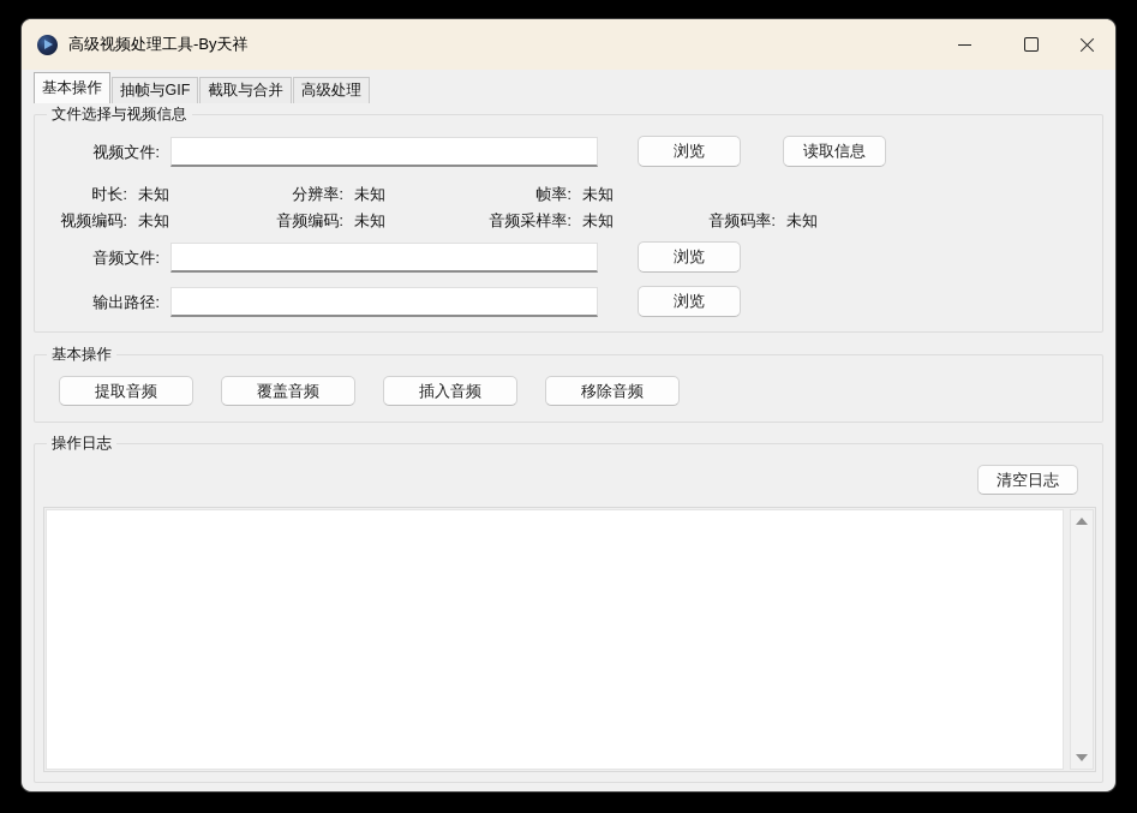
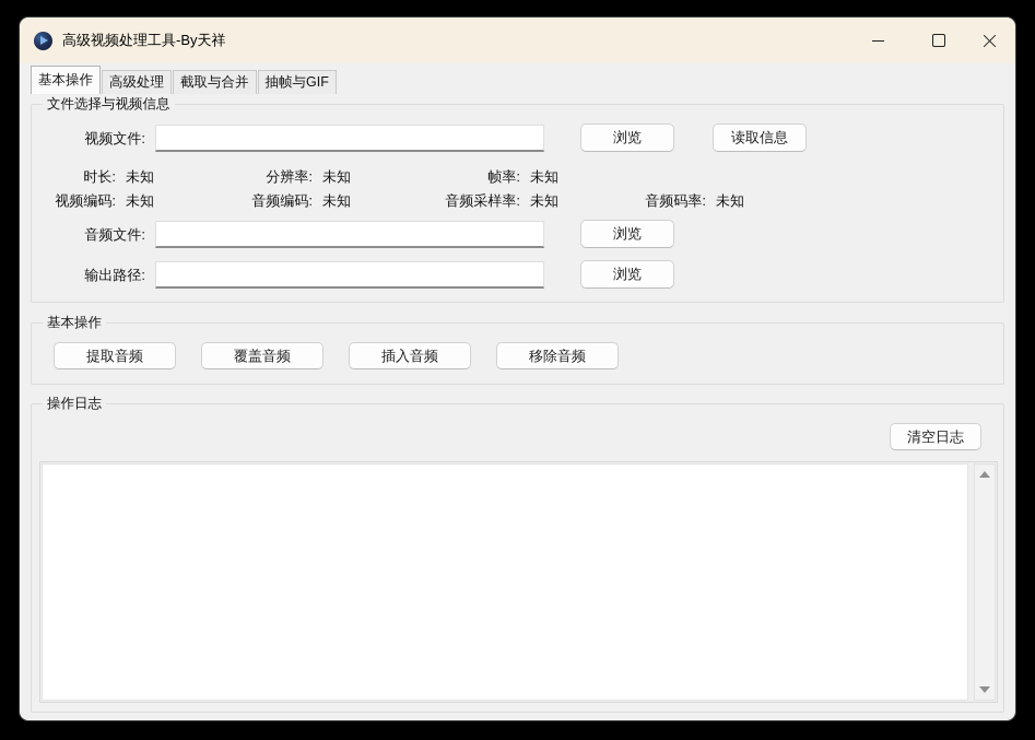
  高级视频处理工具-By天祥
  基本操作
- 抽帧与GIF
+ 高级处理
  截取与合并
- 高级处理
+ 抽帧与GIF
  文件选择与视频信息
  视频文件:
  浏览
  读取信息
  时长:
  未知
  分辨率:
  未知
  帧率:
  未知
  视频编码:
  未知
  音频编码:
  未知
  音频采样率:
  未知
  音频码率:
  未知
  音频文件:
  浏览
  输出路径:
  浏览
  基本操作
  提取音频
  覆盖音频
  插入音频
  移除音频
  操作日志
  清空日志
